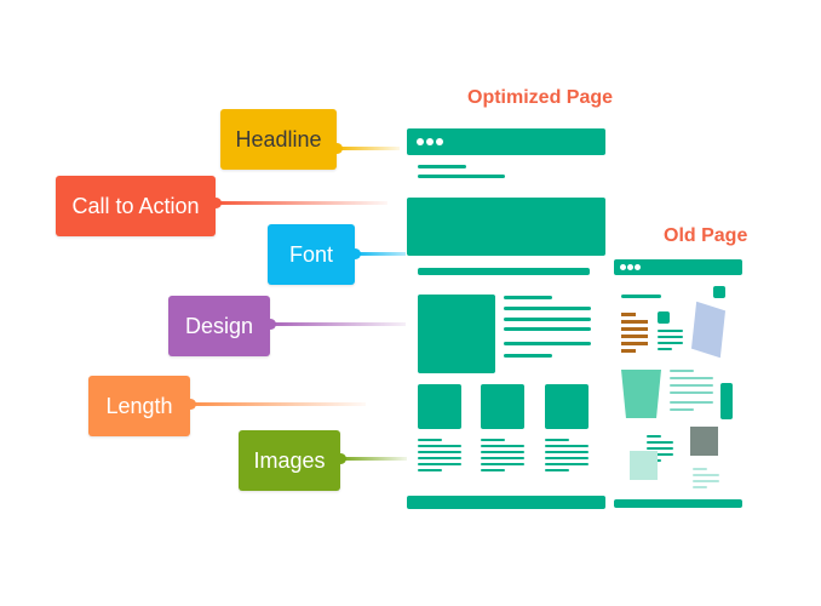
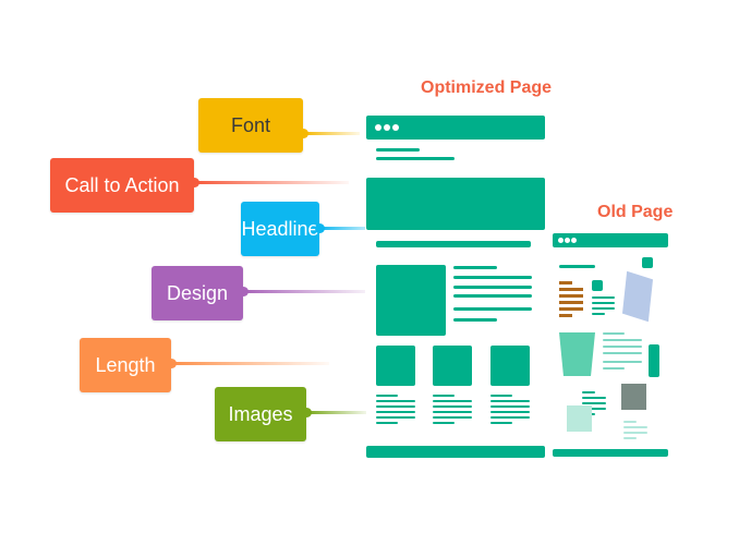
  Optimized Page
  Old Page
- Headline
+ Font
  Call to Action
- Font
+ Headline
  Design
  Length
  Images
